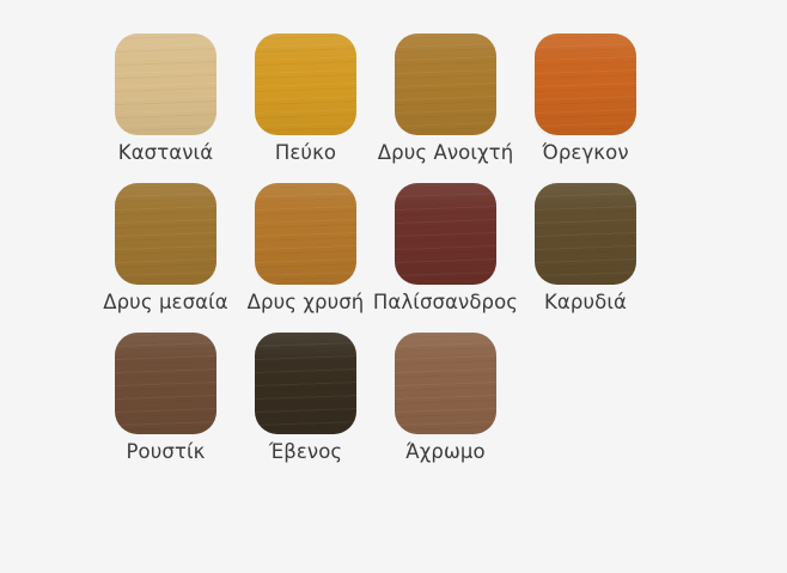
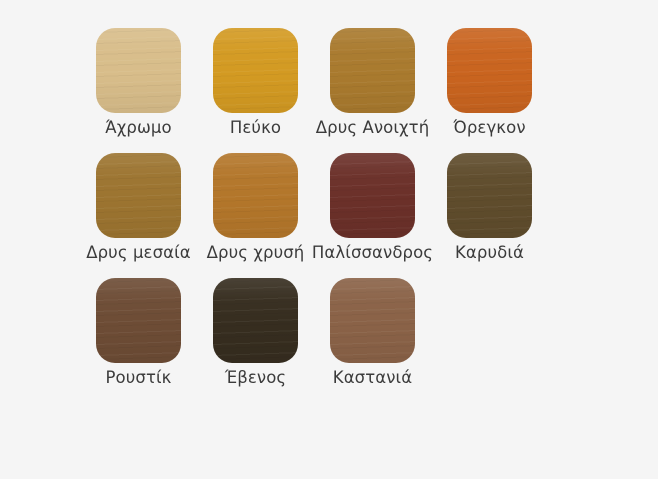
- Καστανιά
+ Άχρωμο
  Πεύκο
  Δρυς Ανοιχτή
  Όρεγκον
  Δρυς μεσαία
  Δρυς χρυσή
  Παλίσσανδρος
  Καρυδιά
  Ρουστίκ
  Έβενος
- Άχρωμο
+ Καστανιά
